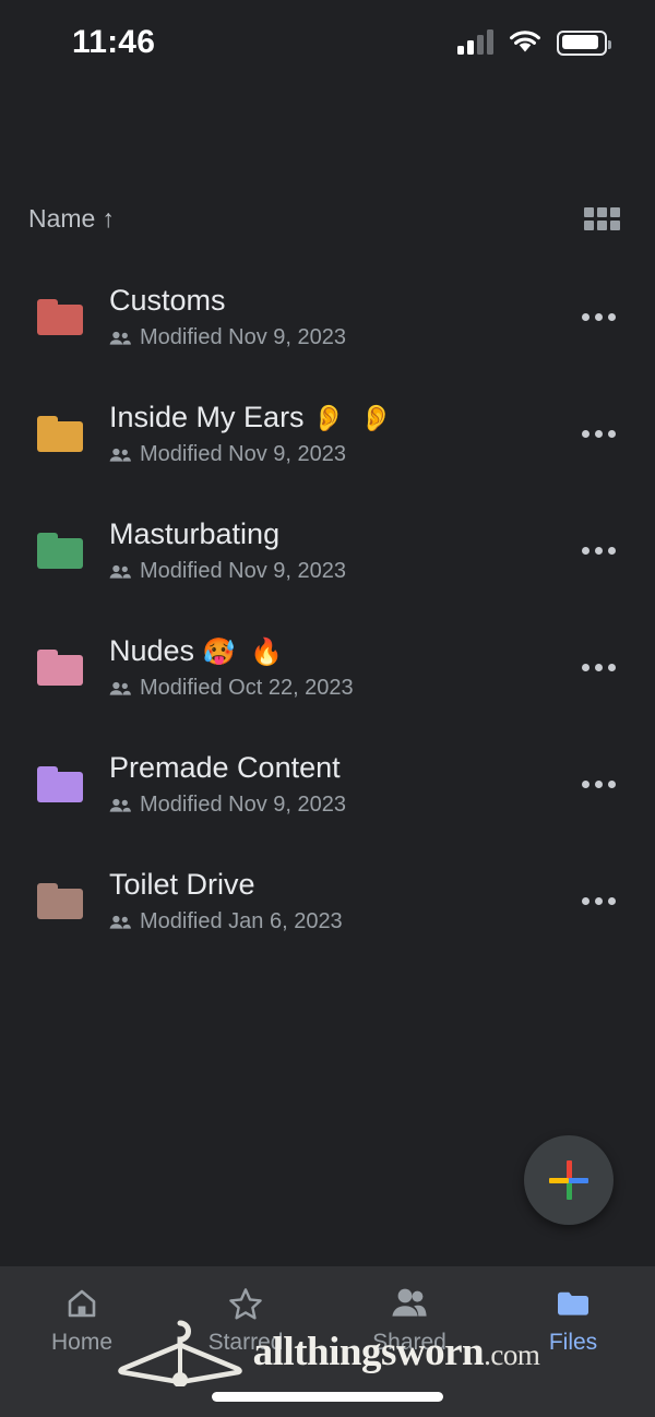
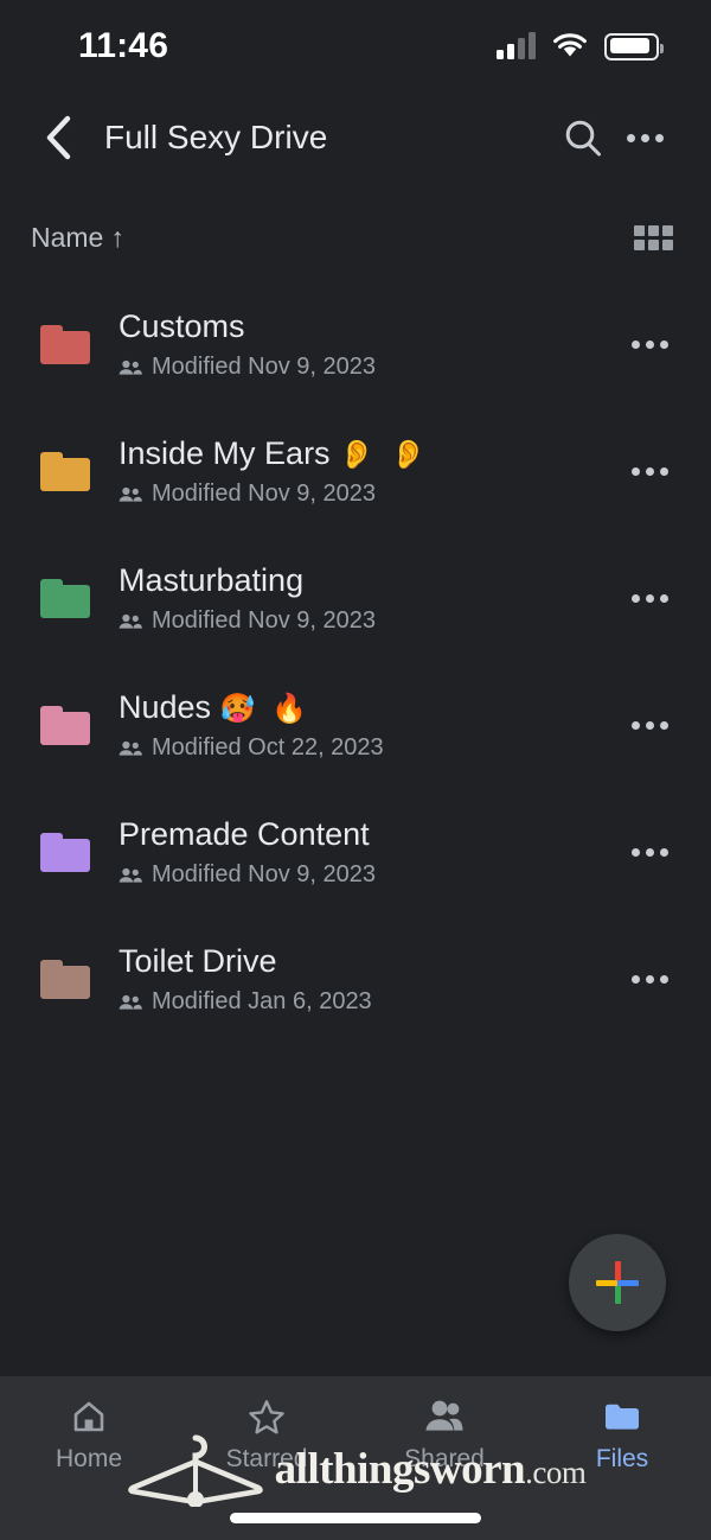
  11:46
+ Full Sexy Drive
  Name
  ↑
  Customs
  Modified Nov 9, 2023
  Inside My Ears 👂 👂
  Modified Nov 9, 2023
  Masturbating
  Modified Nov 9, 2023
  Nudes 🥵 🔥
  Modified Oct 22, 2023
  Premade Content
  Modified Nov 9, 2023
  Toilet Drive
  Modified Jan 6, 2023
  Home
  Starred
  Shared
  Files
  allthingsworn.com
